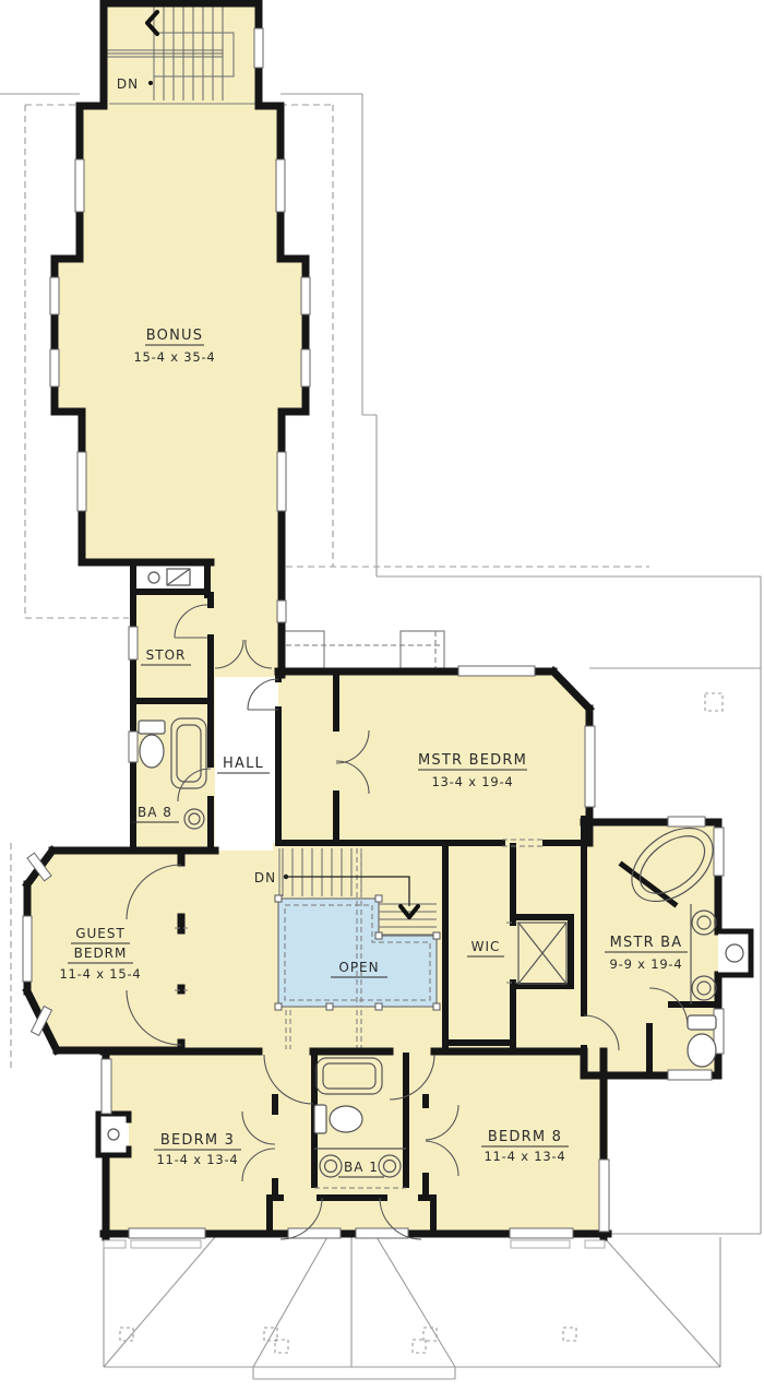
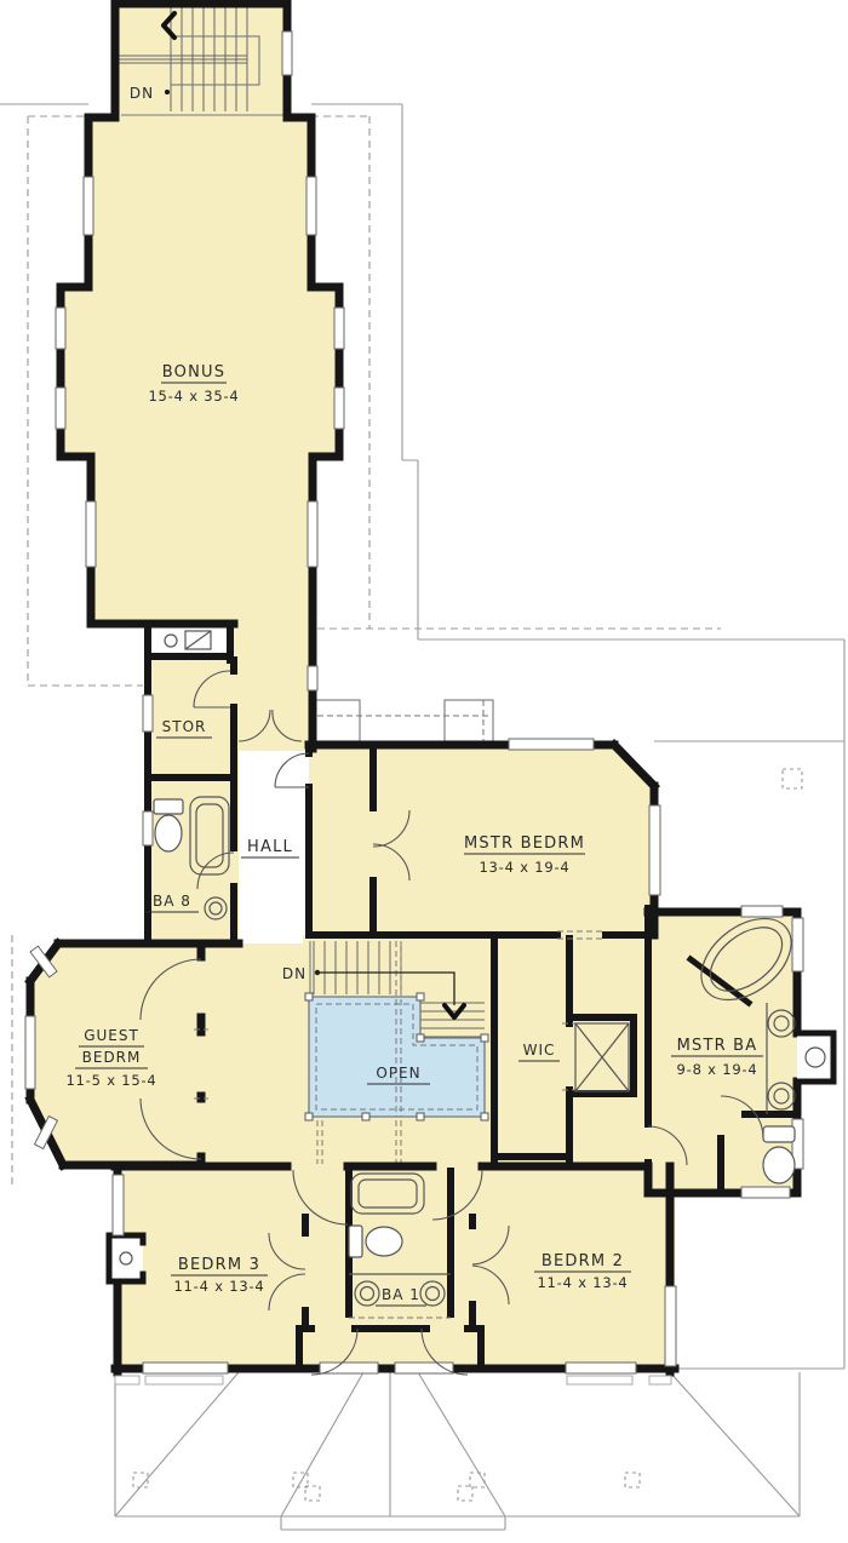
  DN
  BONUS
  15-4 x 35-4
  STOR
  HALL
  BA 8
  MSTR BEDRM
  13-4 x 19-4
  GUEST
  BEDRM
- 11-4 x 15-4
+ 11-5 x 15-4
  DN
  OPEN
  WIC
  MSTR BA
- 9-9 x 19-4
+ 9-8 x 19-4
  BEDRM 3
  11-4 x 13-4
  BA 1
- BEDRM 8
+ BEDRM 2
  11-4 x 13-4
